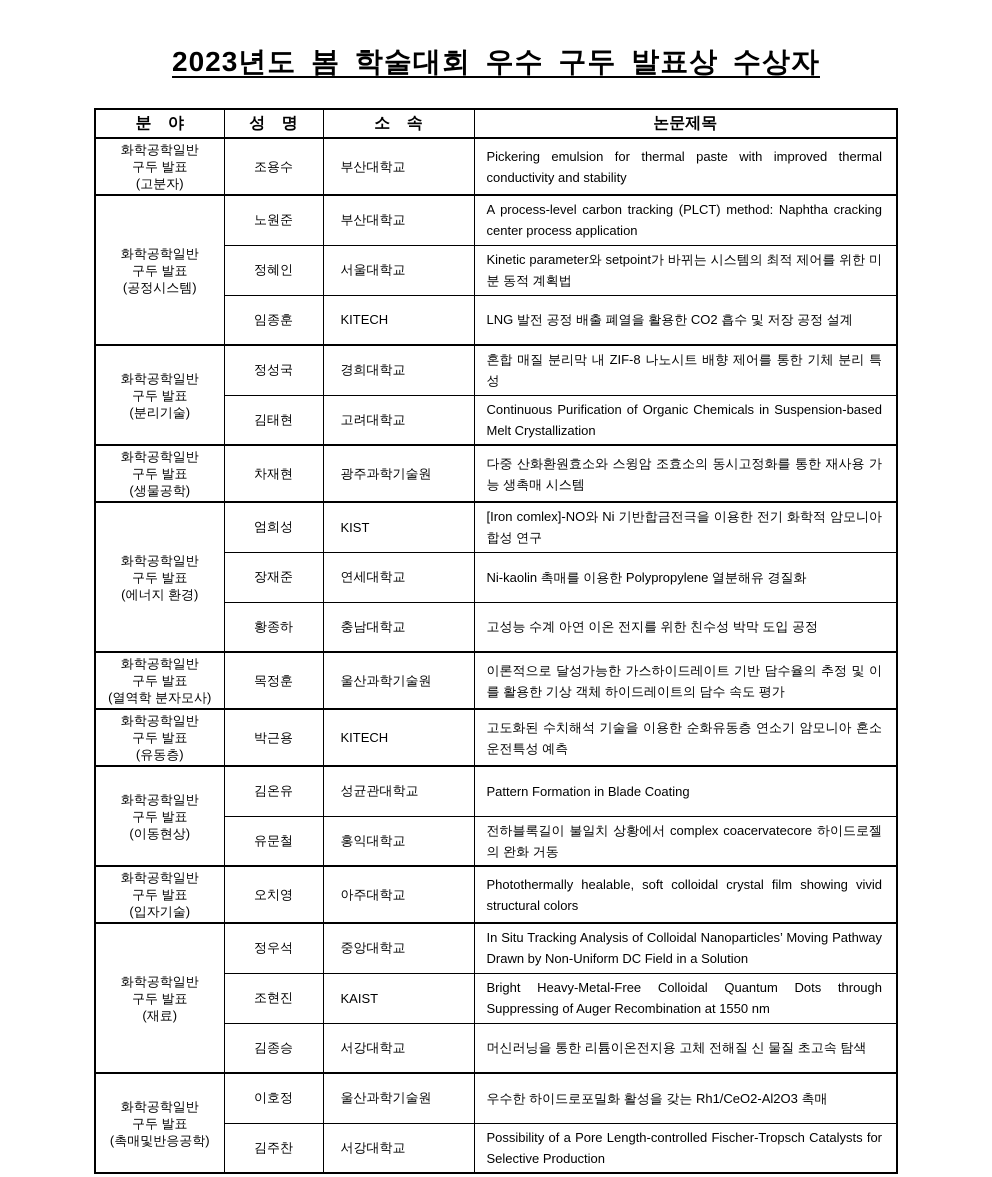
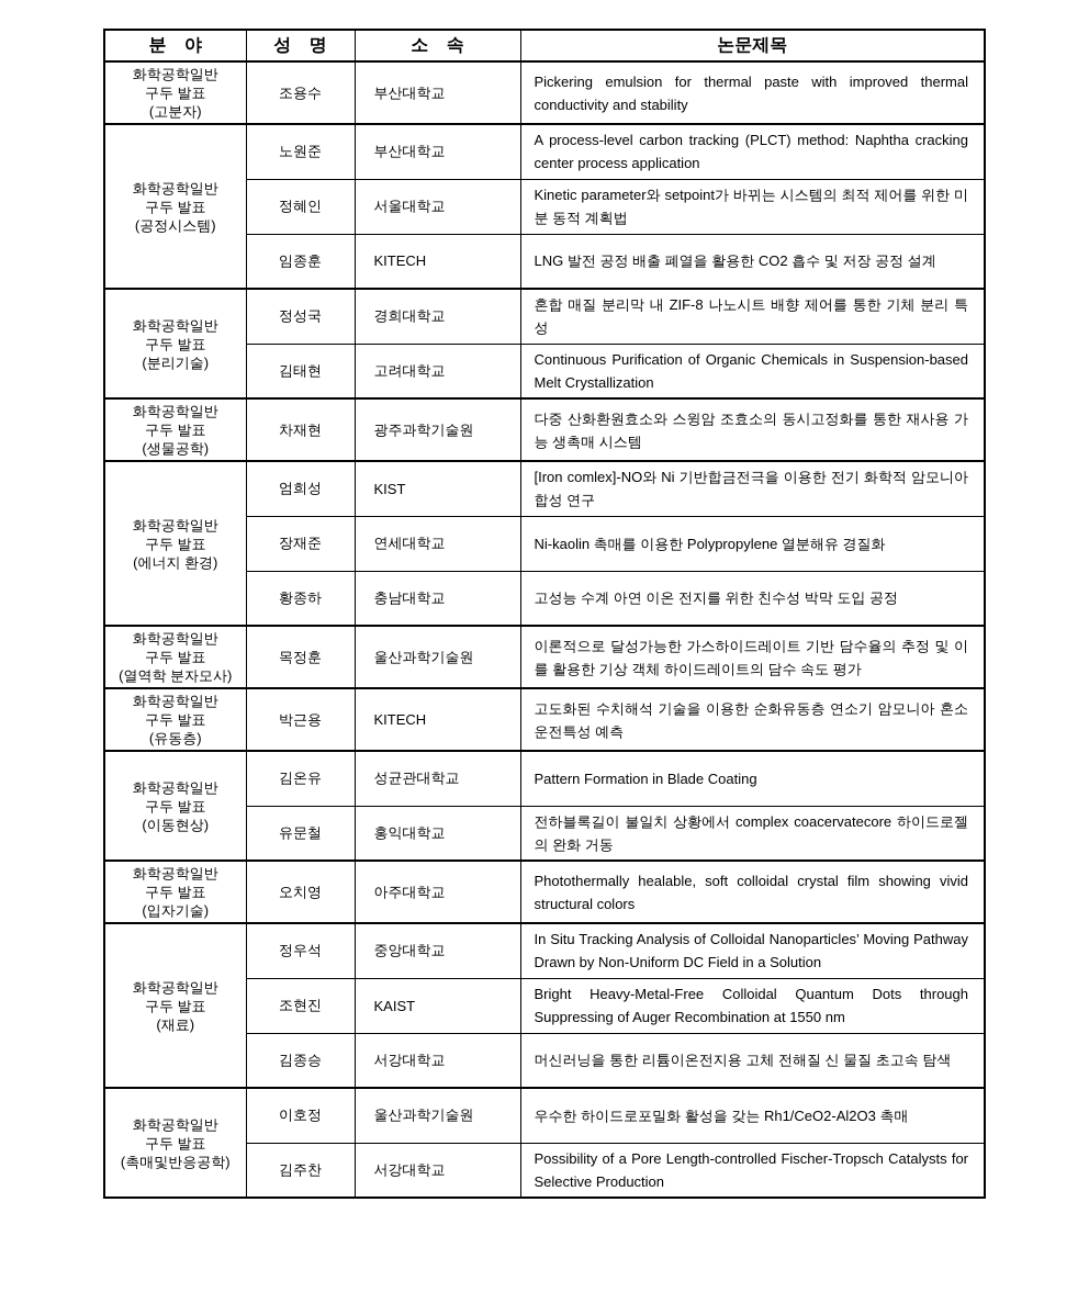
- 2023년도 봄 학술대회 우수 구두 발표상 수상자
  분 야	성 명	소 속	논문제목
  화학공학일반구두 발표(고분자)	조용수	부산대학교	Pickering emulsion for thermal paste with improved thermal conductivity and stability
  화학공학일반구두 발표(공정시스템)	노원준	부산대학교	A process-level carbon tracking (PLCT) method: Naphtha cracking center process application
  정혜인	서울대학교	Kinetic parameter와 setpoint가 바뀌는 시스템의 최적 제어를 위한 미분 동적 계획법
  임종훈	KITECH	LNG 발전 공정 배출 폐열을 활용한 CO2 흡수 및 저장 공정 설계
  화학공학일반구두 발표(분리기술)	정성국	경희대학교	혼합 매질 분리막 내 ZIF-8 나노시트 배향 제어를 통한 기체 분리 특성
  김태현	고려대학교	Continuous Purification of Organic Chemicals in Suspension-based Melt Crystallization
  화학공학일반구두 발표(생물공학)	차재현	광주과학기술원	다중 산화환원효소와 스윙암 조효소의 동시고정화를 통한 재사용 가능 생촉매 시스템
  화학공학일반구두 발표(에너지 환경)	엄희성	KIST	[Iron comlex]-NO와 Ni 기반합금전극을 이용한 전기 화학적 암모니아 합성 연구
  장재준	연세대학교	Ni-kaolin 촉매를 이용한 Polypropylene 열분해유 경질화
  황종하	충남대학교	고성능 수계 아연 이온 전지를 위한 친수성 박막 도입 공정
  화학공학일반구두 발표(열역학 분자모사)	목정훈	울산과학기술원	이론적으로 달성가능한 가스하이드레이트 기반 담수율의 추정 및 이를 활용한 기상 객체 하이드레이트의 담수 속도 평가
  화학공학일반구두 발표(유동층)	박근용	KITECH	고도화된 수치해석 기술을 이용한 순화유동층 연소기 암모니아 혼소 운전특성 예측
  화학공학일반구두 발표(이동현상)	김온유	성균관대학교	Pattern Formation in Blade Coating
  유문철	홍익대학교	전하블록길이 불일치 상황에서 complex coacervatecore 하이드로젤의 완화 거동
  화학공학일반구두 발표(입자기술)	오치영	아주대학교	Photothermally healable, soft colloidal crystal film showing vivid structural colors
  화학공학일반구두 발표(재료)	정우석	중앙대학교	In Situ Tracking Analysis of Colloidal Nanoparticles’ Moving Pathway Drawn by Non-Uniform DC Field in a Solution
  조현진	KAIST	Bright Heavy-Metal-Free Colloidal Quantum Dots through Suppressing of Auger Recombination at 1550 nm
  김종승	서강대학교	머신러닝을 통한 리튬이온전지용 고체 전해질 신 물질 초고속 탐색
  화학공학일반구두 발표(촉매및반응공학)	이호정	울산과학기술원	우수한 하이드로포밀화 활성을 갖는 Rh1/CeO2-Al2O3 촉매
  김주찬	서강대학교	Possibility of a Pore Length-controlled Fischer-Tropsch Catalysts for Selective Production
